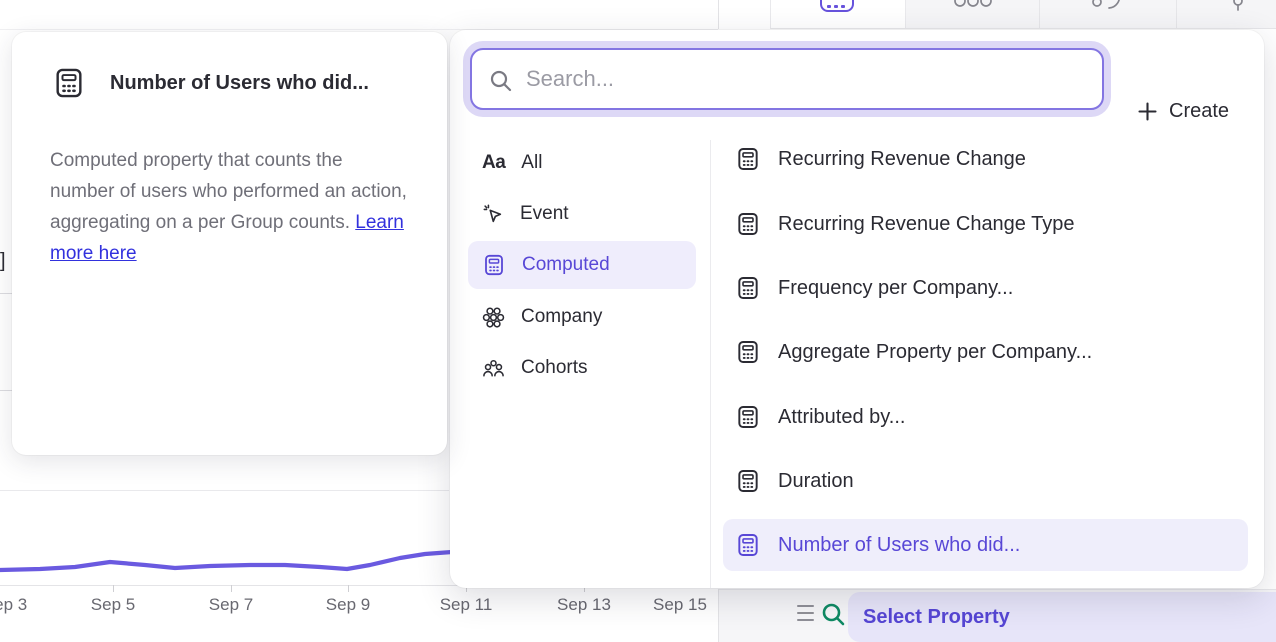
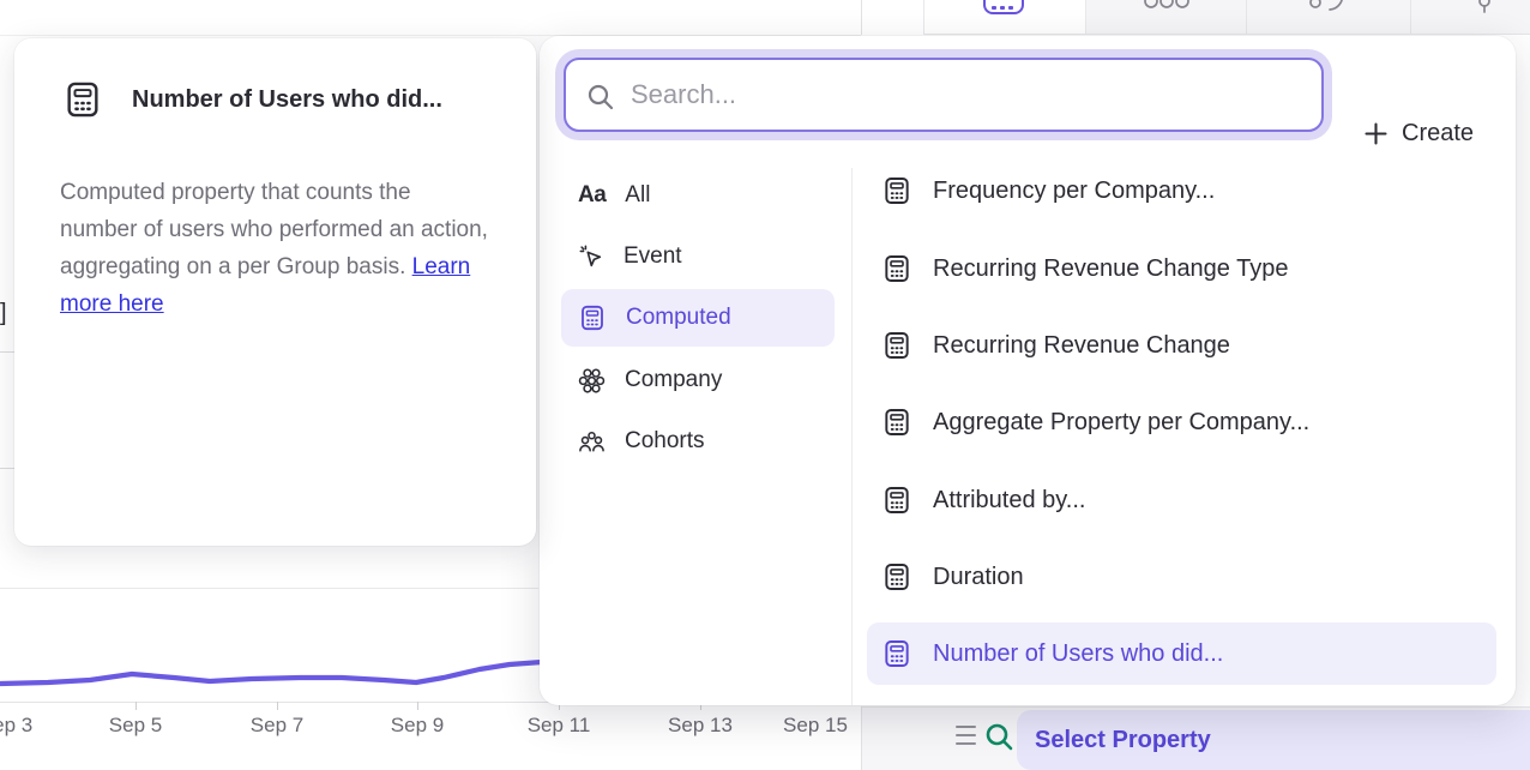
  ]
  Sep 5
  Sep 7
  Sep 9
  Sep 11
  Sep 13
  Sep 15
  Select Property
  Search...
  Create
  Aa
  All
  Event
  Computed
  Company
  Cohorts
- Recurring Revenue Change
+ Frequency per Company...
  Recurring Revenue Change Type
- Frequency per Company...
+ Recurring Revenue Change
  Aggregate Property per Company...
  Attributed by...
  Duration
  Number of Users who did...
  Number of Users who did...
  Computed property that counts the
  number of users who performed an action,
- aggregating on a per Group counts. Learn
+ aggregating on a per Group basis. Learn
  more here
